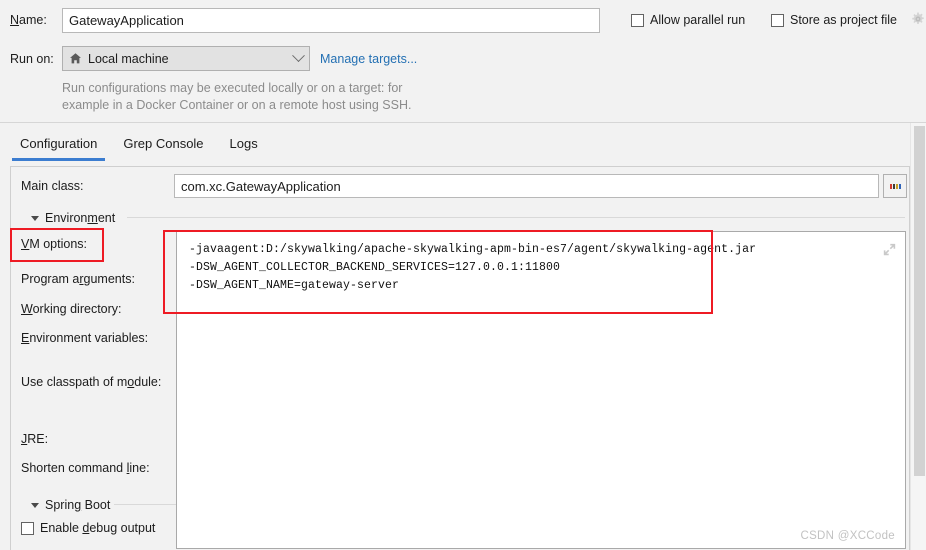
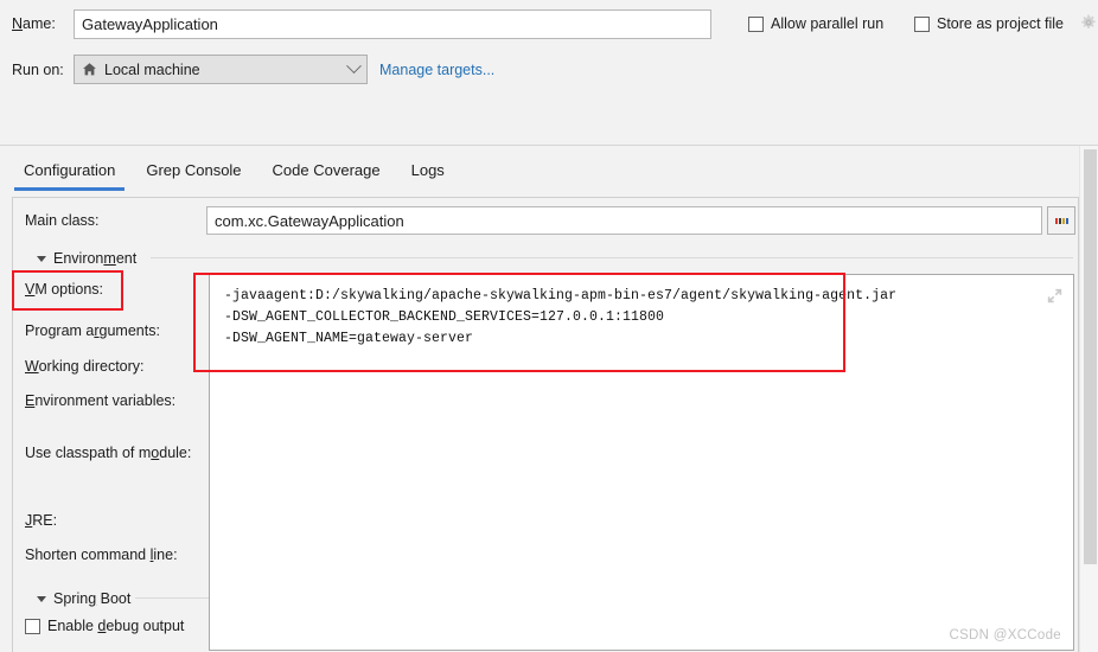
  Name:
  GatewayApplication
  Allow parallel run
  Store as project file
  Run on:
  Local machine
  Manage targets...
- Run configurations may be executed locally or on a target: for
- example in a Docker Container or on a remote host using SSH.
  Configuration
  Grep Console
+ Code Coverage
  Logs
  Main class:
  com.xc.GatewayApplication
  Environment
  VM options:
  Program arguments:
  Working directory:
  Environment variables:
  Use classpath of module:
  JRE:
  Shorten command line:
  Spring Boot
  Enable debug output
  -javaagent:D:/skywalking/apache-skywalking-apm-bin-es7/agent/skywalking-agent.jar
  -DSW_AGENT_COLLECTOR_BACKEND_SERVICES=127.0.0.1:11800
  -DSW_AGENT_NAME=gateway-server
  CSDN @XCCode
